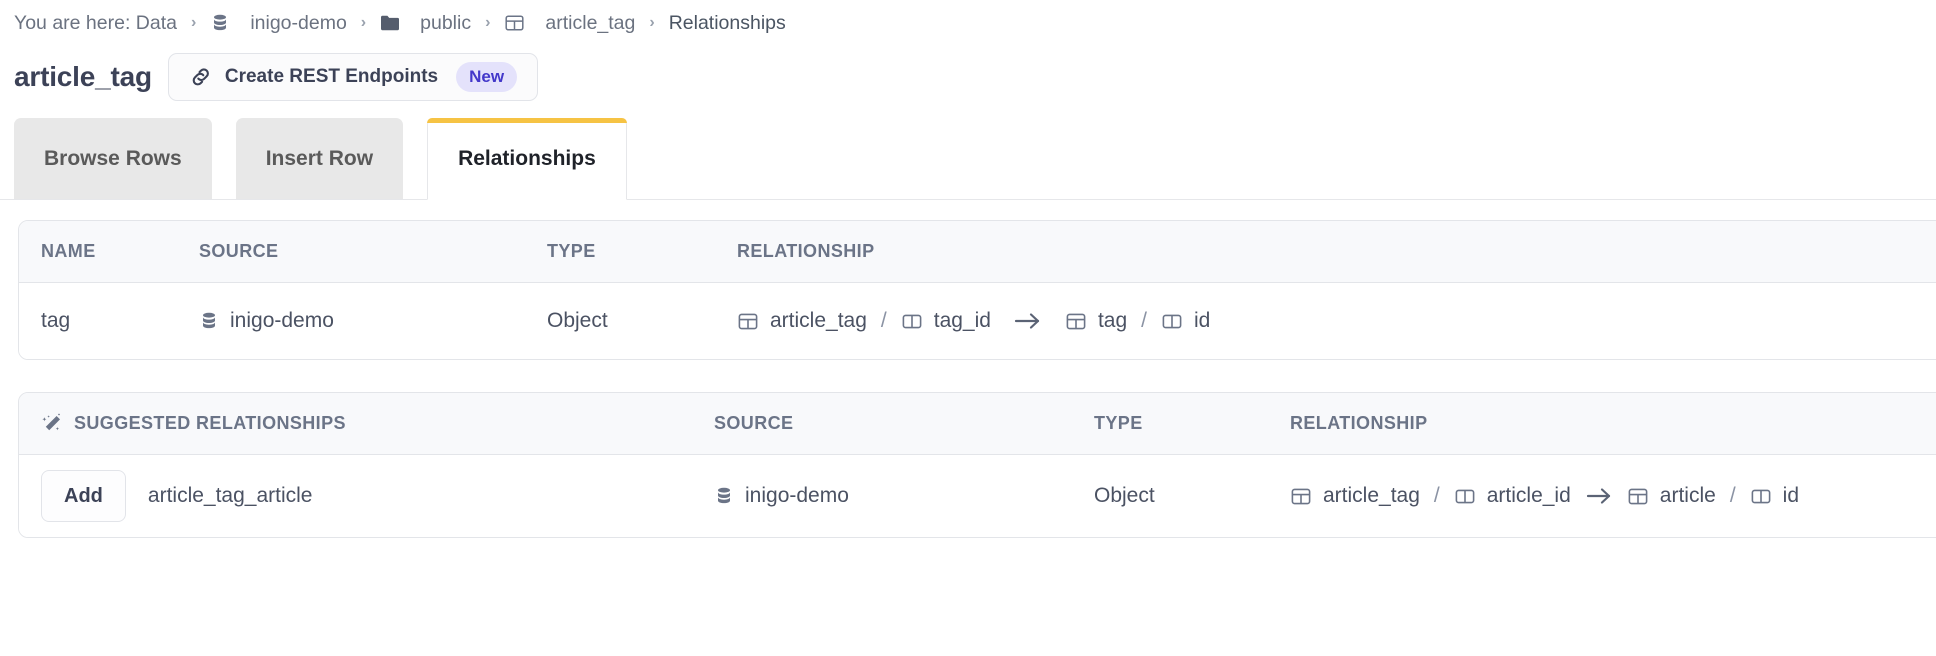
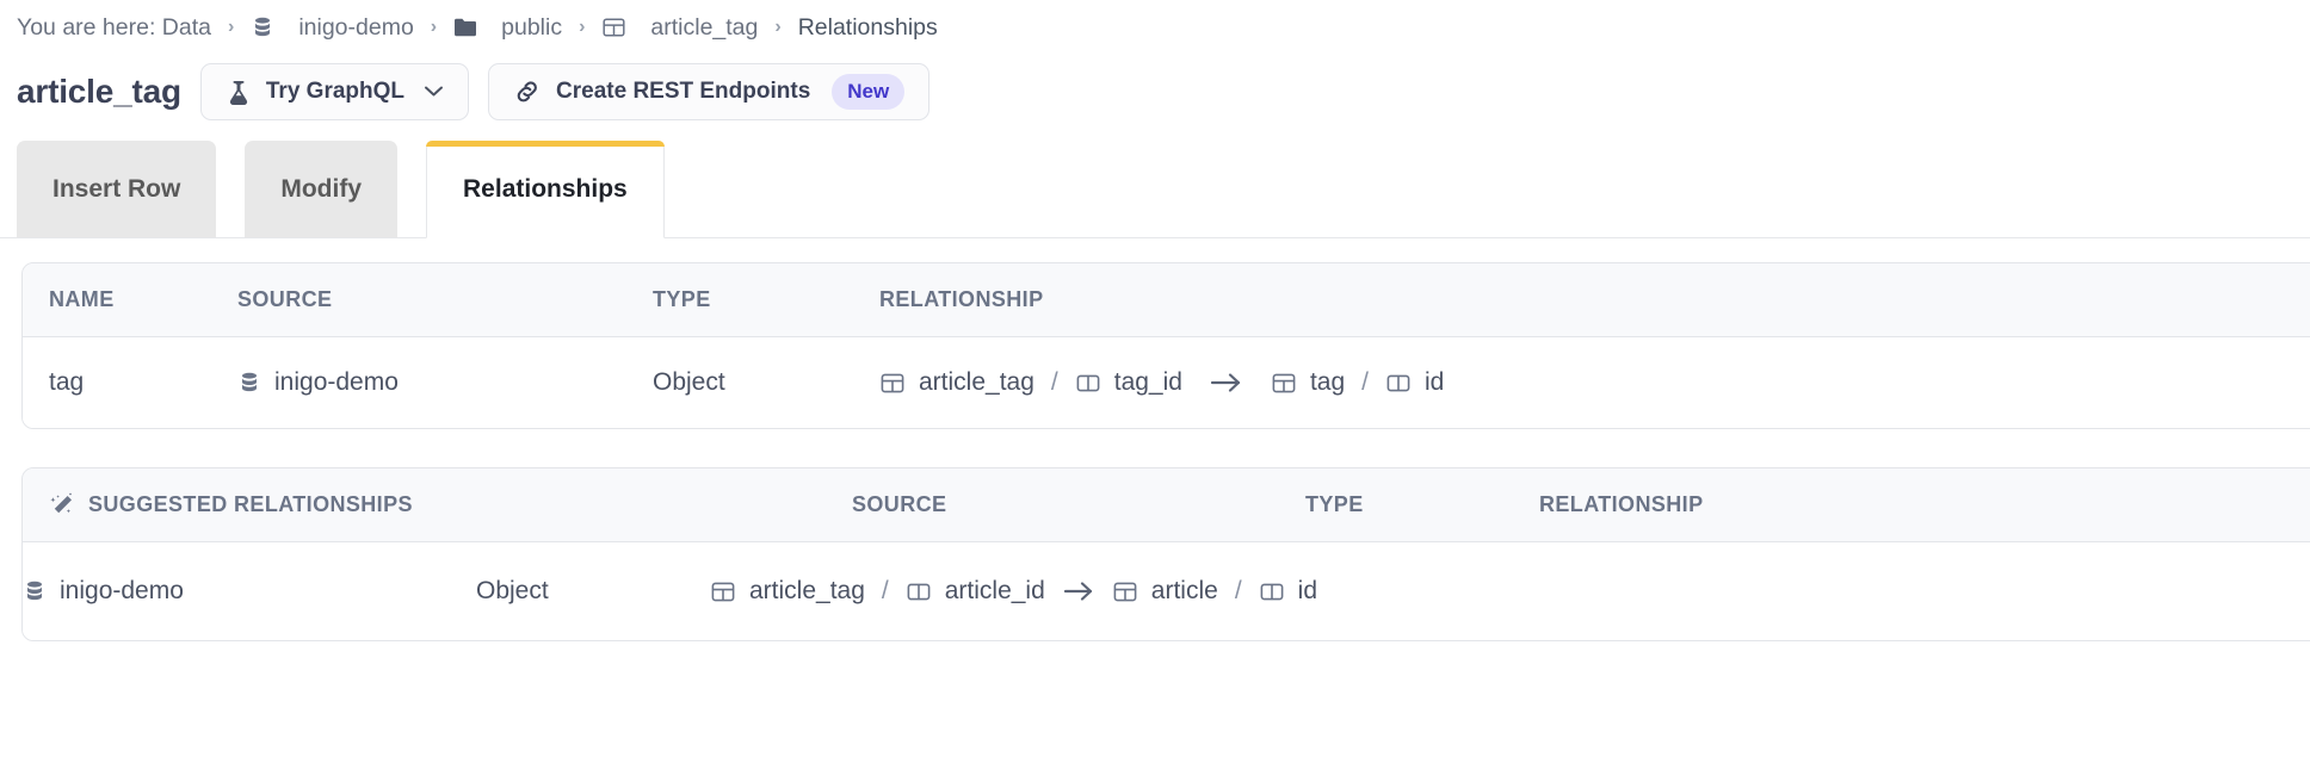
  You are here: Data
  ›
  inigo-demo
  ›
  public
  ›
  article_tag
  ›
  Relationships
  article_tag
+ Try GraphQL
  Create REST Endpoints
  New
- Browse Rows
  Insert Row
+ Modify
  Relationships
  NAME
  SOURCE
  TYPE
  RELATIONSHIP
  tag
  inigo-demo
  Object
  article_tag
  /
  tag_id
  tag
  /
  id
  SUGGESTED RELATIONSHIPS
  SOURCE
  TYPE
  RELATIONSHIP
- Add
- article_tag_article
  inigo-demo
  Object
  article_tag
  /
  article_id
  article
  /
  id
